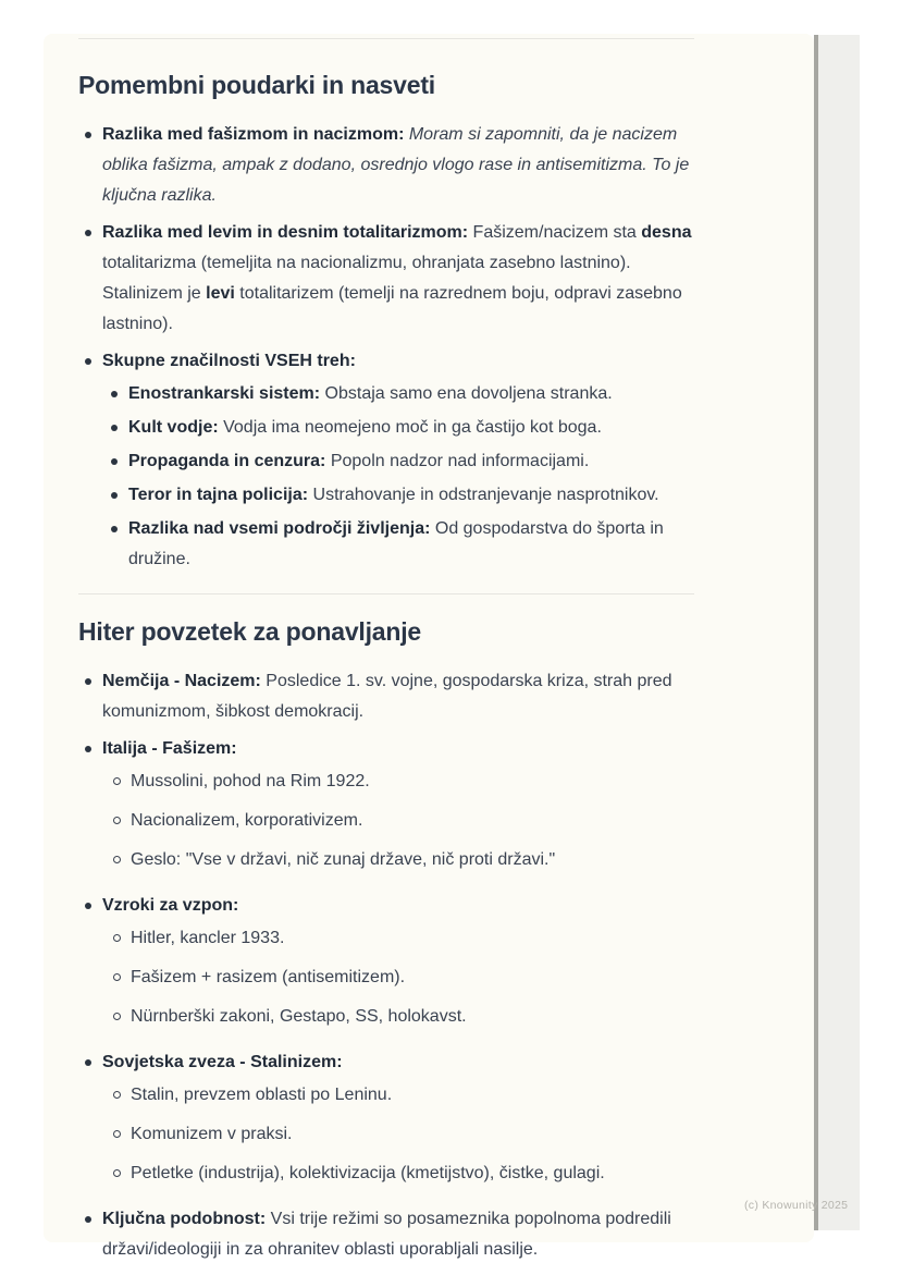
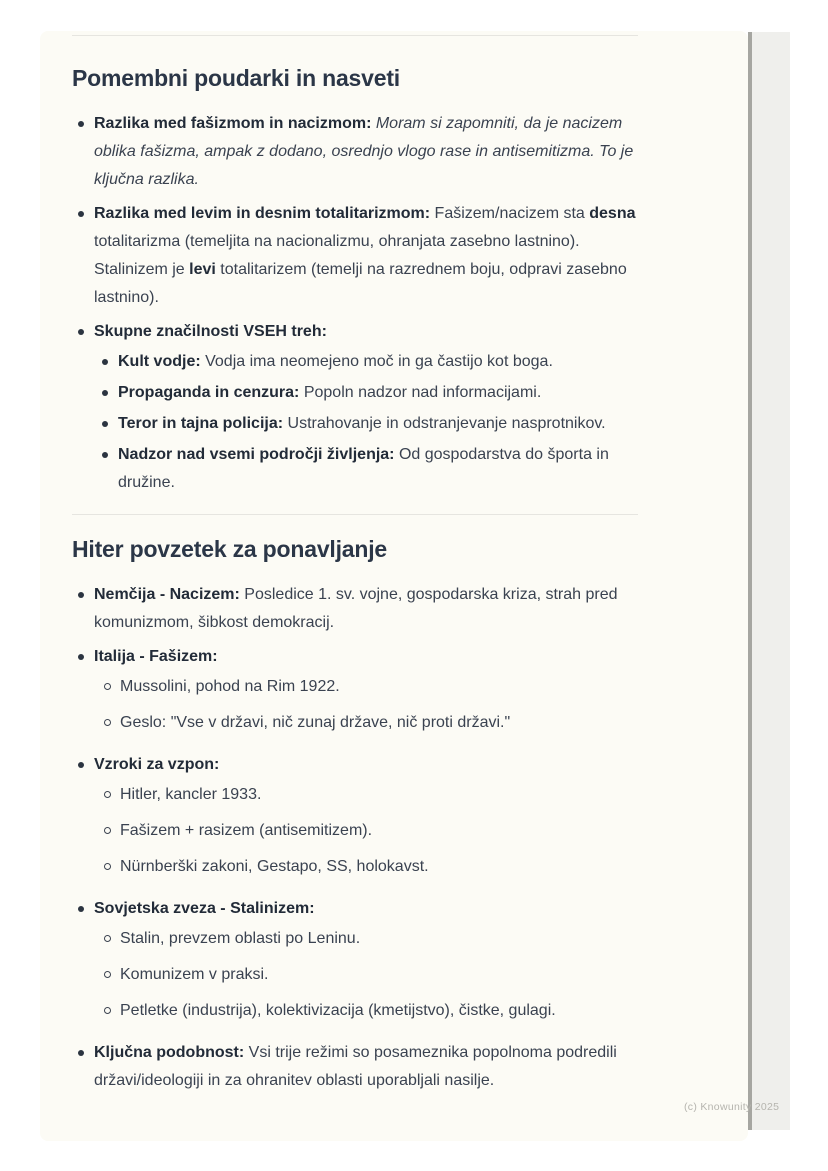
  Pomembni poudarki in nasveti
  Razlika med fašizmom in nacizmom: Moram si zapomniti, da je nacizem oblika fašizma, ampak z dodano, osrednjo vlogo rase in antisemitizma. To je ključna razlika.
  Razlika med levim in desnim totalitarizmom: Fašizem/nacizem sta desna totalitarizma (temeljita na nacionalizmu, ohranjata zasebno lastnino). Stalinizem je levi totalitarizem (temelji na razrednem boju, odpravi zasebno lastnino).
  Skupne značilnosti VSEH treh:
- Enostrankarski sistem: Obstaja samo ena dovoljena stranka.
  Kult vodje: Vodja ima neomejeno moč in ga častijo kot boga.
  Propaganda in cenzura: Popoln nadzor nad informacijami.
  Teror in tajna policija: Ustrahovanje in odstranjevanje nasprotnikov.
- Razlika nad vsemi področji življenja: Od gospodarstva do športa in družine.
+ Nadzor nad vsemi področji življenja: Od gospodarstva do športa in družine.
  Hiter povzetek za ponavljanje
  Nemčija - Nacizem: Posledice 1. sv. vojne, gospodarska kriza, strah pred komunizmom, šibkost demokracij.
  Italija - Fašizem:
  Mussolini, pohod na Rim 1922.
- Nacionalizem, korporativizem.
  Geslo: "Vse v državi, nič zunaj države, nič proti državi."
  Vzroki za vzpon:
  Hitler, kancler 1933.
  Fašizem + rasizem (antisemitizem).
  Nürnberški zakoni, Gestapo, SS, holokavst.
  Sovjetska zveza - Stalinizem:
  Stalin, prevzem oblasti po Leninu.
  Komunizem v praksi.
  Petletke (industrija), kolektivizacija (kmetijstvo), čistke, gulagi.
  Ključna podobnost: Vsi trije režimi so posameznika popolnoma podredili državi/ideologiji in za ohranitev oblasti uporabljali nasilje.
  (c) Knowunity 2025
